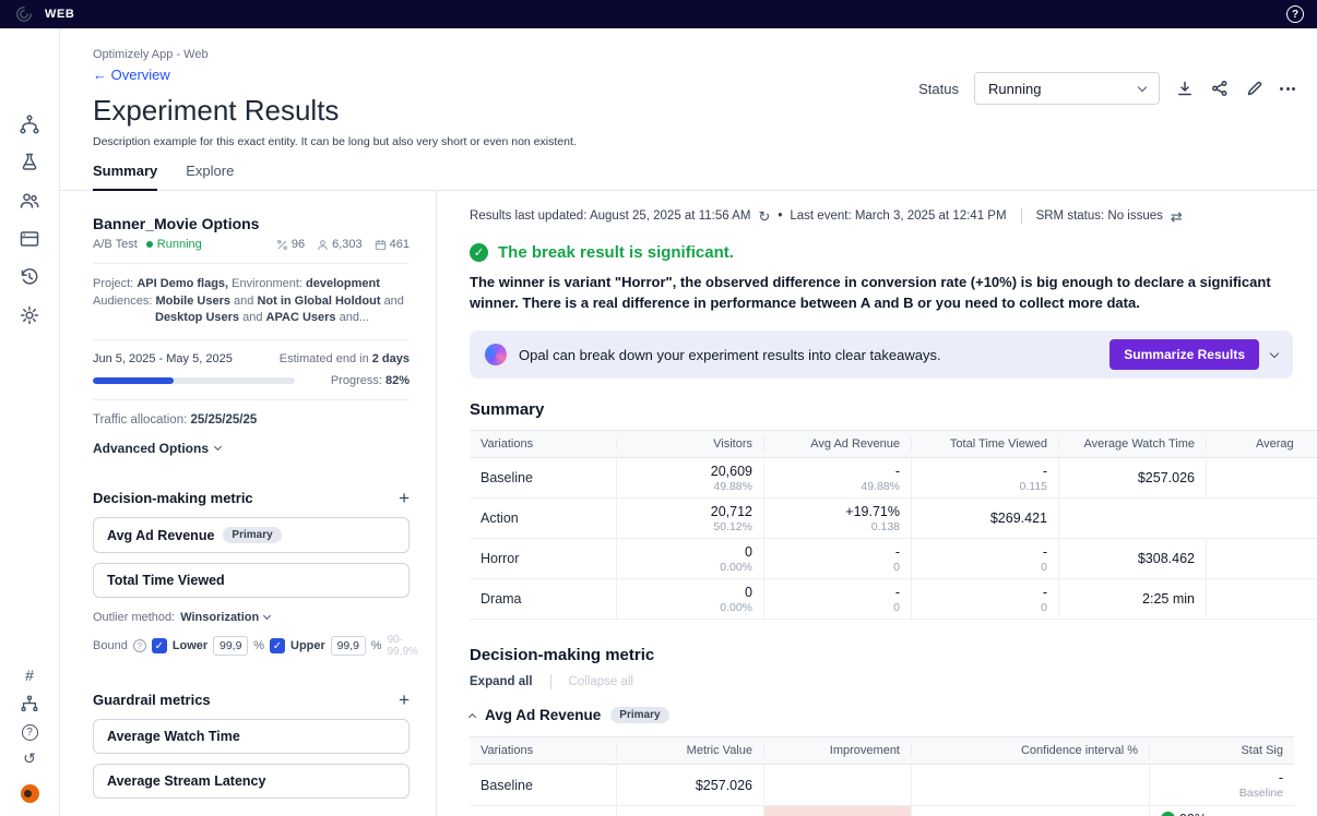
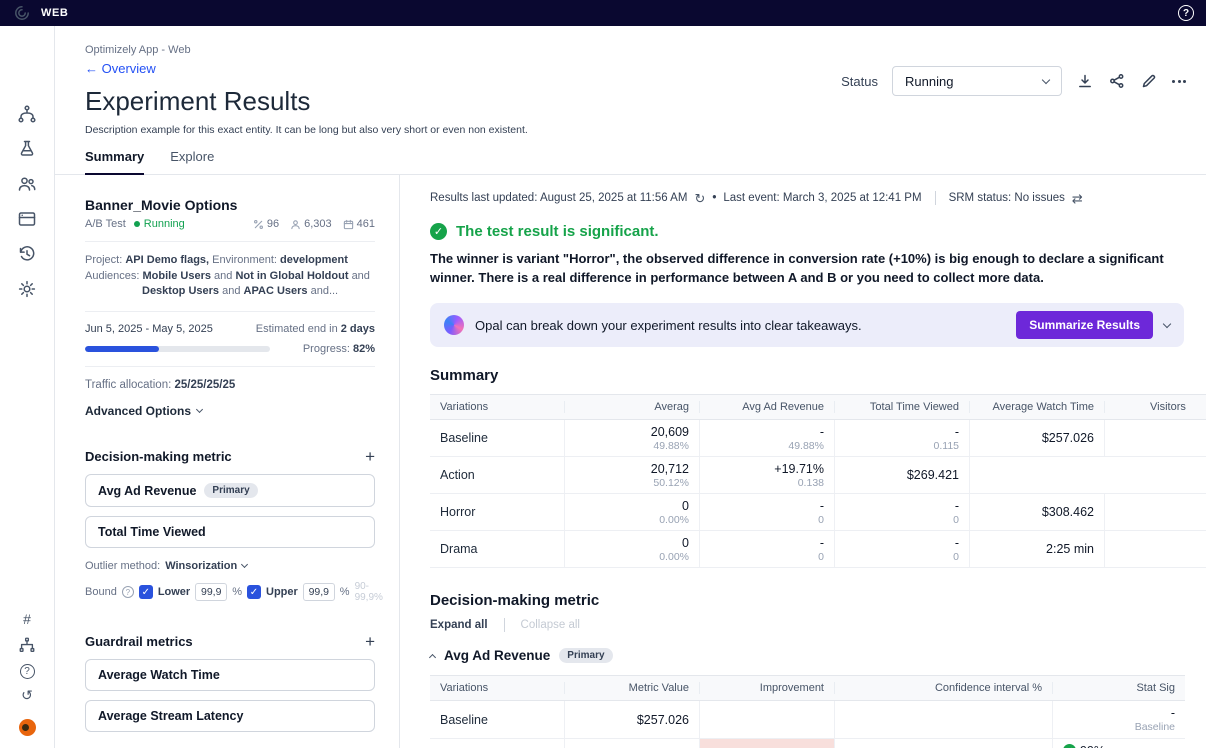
  WEB
  ?
  #
  ?
  ↺
  Optimizely App - Web
  ← Overview
  Experiment Results
  Description example for this exact entity. It can be long but also very short or even non existent.
  Summary
  Explore
  Status
  Running
  Banner_Movie Options
  A/B Test
  Running
  96
  6,303
  461
  Project: API Demo flags, Environment: development
  Audiences: Mobile Users and Not in Global Holdout and
  Desktop Users and APAC Users and...
  Jun 5, 2025 - May 5, 2025
  Estimated end in 2 days
  Progress: 82%
  Traffic allocation: 25/25/25/25
  Advanced Options
  Decision-making metric
  +
  Avg Ad Revenue
  Primary
  Total Time Viewed
  Outlier method:
  Winsorization
  Bound
  ?
  ✓
  Lower
  99,9
  %
  ✓
  Upper
  99,9
  %
  90-99,9%
  Guardrail metrics
  +
  Average Watch Time
  Average Stream Latency
  Results last updated: August 25, 2025 at 11:56 AM
  ↻
  •
  Last event: March 3, 2025 at 12:41 PM
  SRM status: No issues
  ⇄
  ✓
- The break result is significant.
+ The test result is significant.
  The winner is variant "Horror", the observed difference in conversion rate (+10%) is big enough to declare a significant winner. There is a real difference in performance between A and B or you need to collect more data.
  Opal can break down your experiment results into clear takeaways.
  Summarize Results
  Summary
  Variations
- Visitors
+ Averag
  Avg Ad Revenue
  Total Time Viewed
  Average Watch Time
- Averag
+ Visitors
  Baseline
  20,609
  49.88%
  -
  49.88%
  -
  0.115
  $257.026
  Action
  20,712
  50.12%
  +19.71%
  0.138
  $269.421
  Horror
  0
  0.00%
  -
  0
  -
  0
  $308.462
  Drama
  0
  0.00%
  -
  0
  -
  0
  2:25 min
  Decision-making metric
  Expand all
  Collapse all
  Avg Ad Revenue
  Primary
  Variations
  Metric Value
  Improvement
  Confidence interval %
  Stat Sig
  Baseline
  $257.026
  -
  Baseline
